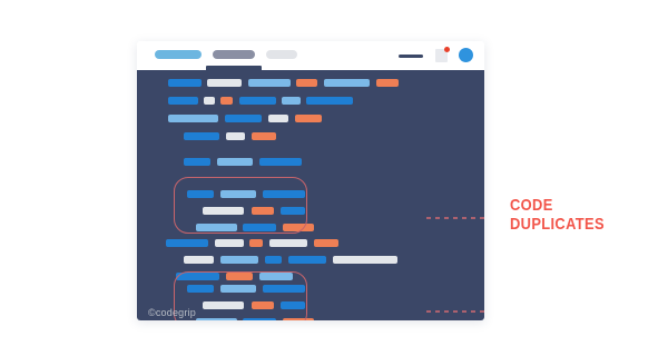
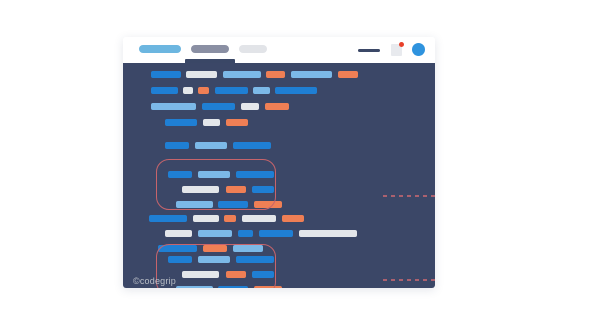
  ©codegrip
- CODE
- DUPLICATES
